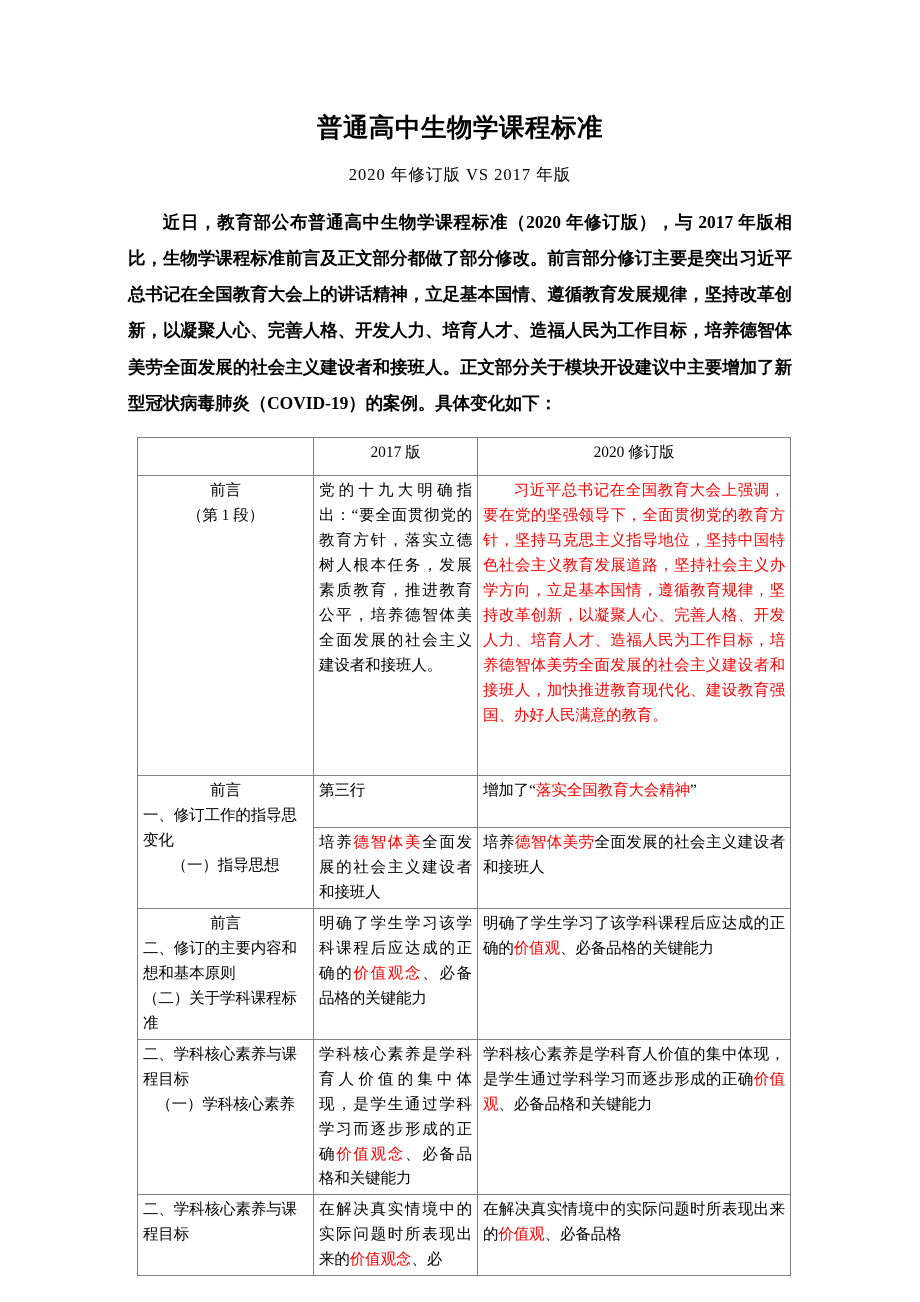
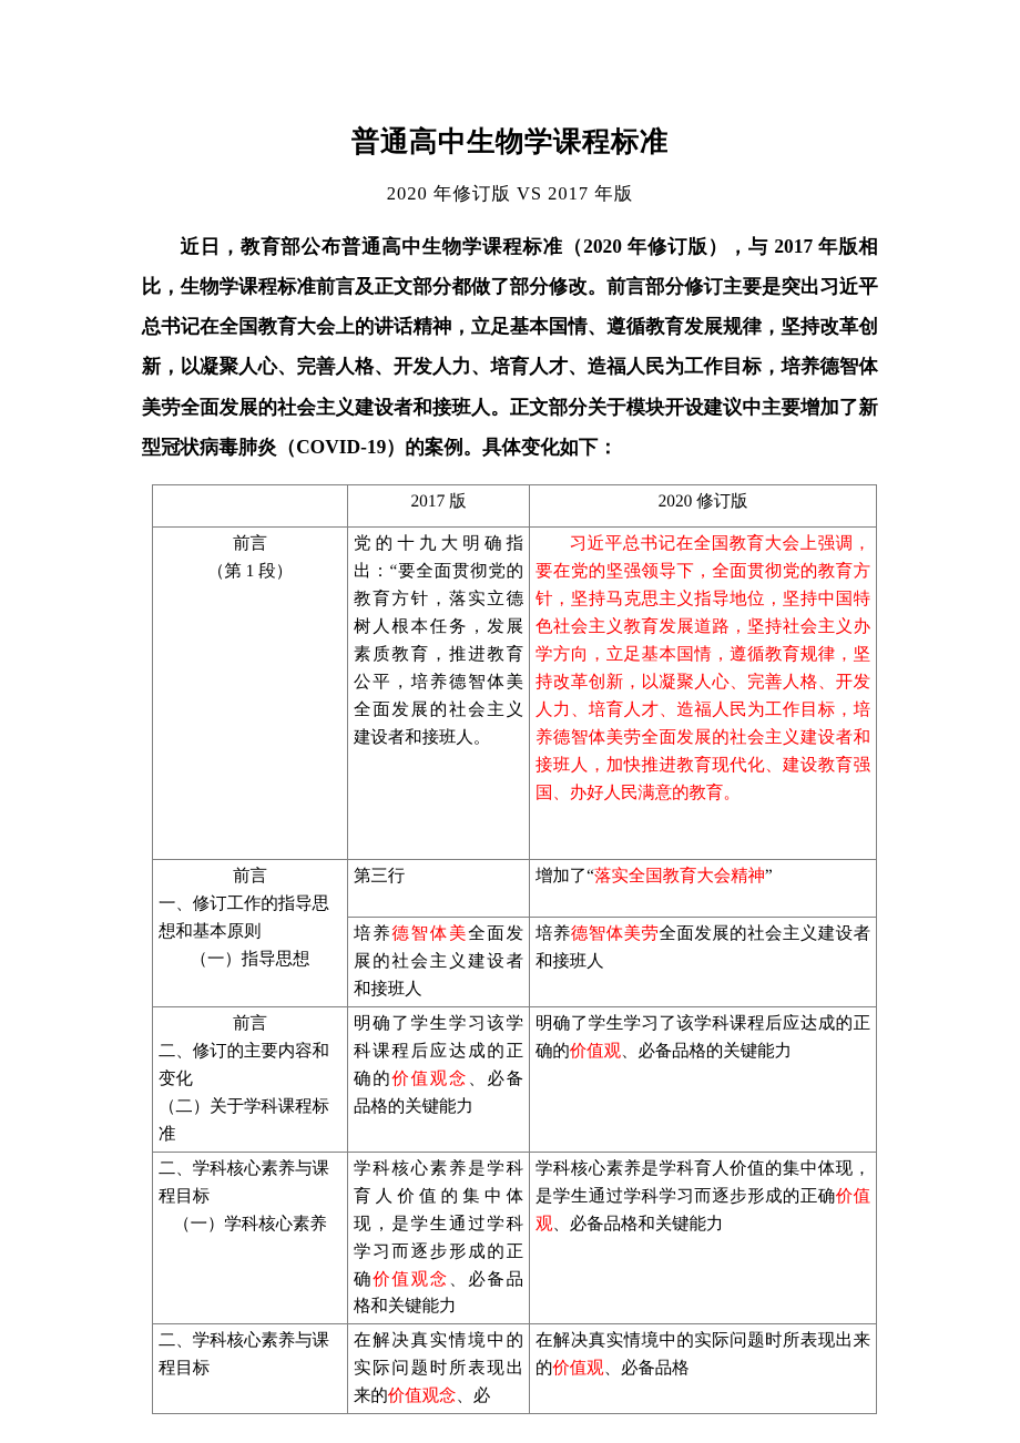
  普通高中生物学课程标准
  2020 年修订版 VS 2017 年版
  近日，教育部公布普通高中生物学课程标准（2020 年修订版），与 2017 年版相比，生物学课程标准前言及正文部分都做了部分修改。前言部分修订主要是突出习近平总书记在全国教育大会上的讲话精神，立足基本国情、遵循教育发展规律，坚持改革创新，以凝聚人心、完善人格、开发人力、培育人才、造福人民为工作目标，培养德智体美劳全面发展的社会主义建设者和接班人。正文部分关于模块开设建议中主要增加了新型冠状病毒肺炎（COVID-19）的案例。具体变化如下：
  	2017 版	2020 修订版
  前言 （第 1 段）	党的十九大明确指出：“要全面贯彻党的教育方针，落实立德树人根本任务，发展素质教育，推进教育公平，培养德智体美全面发展的社会主义建设者和接班人。	习近平总书记在全国教育大会上强调，要在党的坚强领导下，全面贯彻党的教育方针，坚持马克思主义指导地位，坚持中国特色社会主义教育发展道路，坚持社会主义办学方向，立足基本国情，遵循教育规律，坚持改革创新，以凝聚人心、完善人格、开发人力、培育人才、造福人民为工作目标，培养德智体美劳全面发展的社会主义建设者和接班人，加快推进教育现代化、建设教育强国、办好人民满意的教育。
- 前言 一、修订工作的指导思 变化 （一）指导思想	第三行	增加了“落实全国教育大会精神”
+ 前言 一、修订工作的指导思 想和基本原则 （一）指导思想	第三行	增加了“落实全国教育大会精神”
  培养德智体美全面发展的社会主义建设者和接班人	培养德智体美劳全面发展的社会主义建设者和接班人
- 前言 二、修订的主要内容和 想和基本原则 （二）关于学科课程标 准	明确了学生学习该学科课程后应达成的正确的价值观念、必备品格的关键能力	明确了学生学习了该学科课程后应达成的正确的价值观、必备品格的关键能力
+ 前言 二、修订的主要内容和 变化 （二）关于学科课程标 准	明确了学生学习该学科课程后应达成的正确的价值观念、必备品格的关键能力	明确了学生学习了该学科课程后应达成的正确的价值观、必备品格的关键能力
  二、学科核心素养与课 程目标 （一）学科核心素养	学科核心素养是学科育人价值的集中体现，是学生通过学科学习而逐步形成的正确价值观念、必备品格和关键能力	学科核心素养是学科育人价值的集中体现，是学生通过学科学习而逐步形成的正确价值观、必备品格和关键能力
  二、学科核心素养与课 程目标	在解决真实情境中的实际问题时所表现出来的价值观念、必	在解决真实情境中的实际问题时所表现出来的价值观、必备品格
